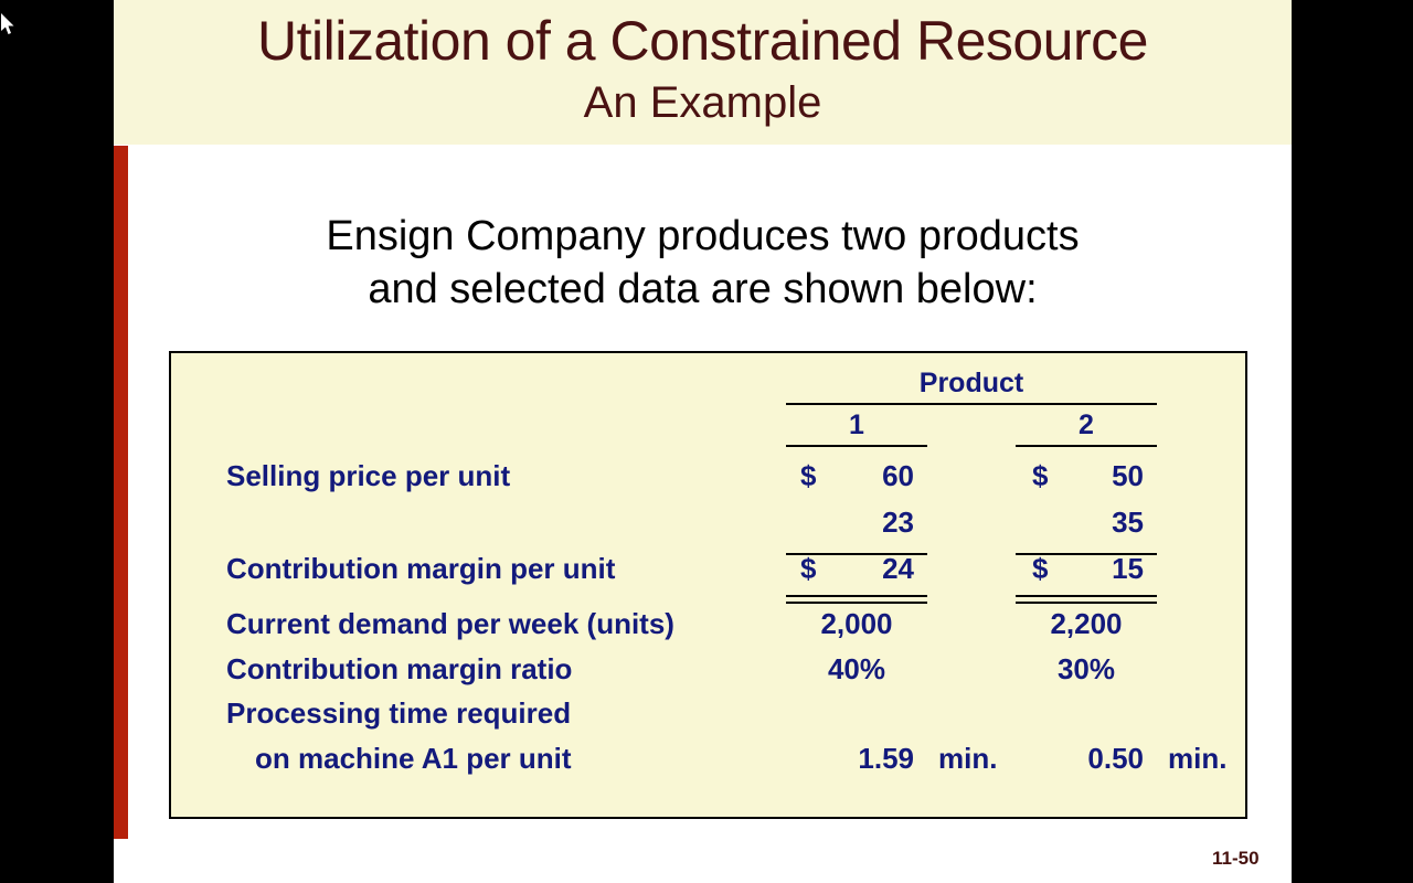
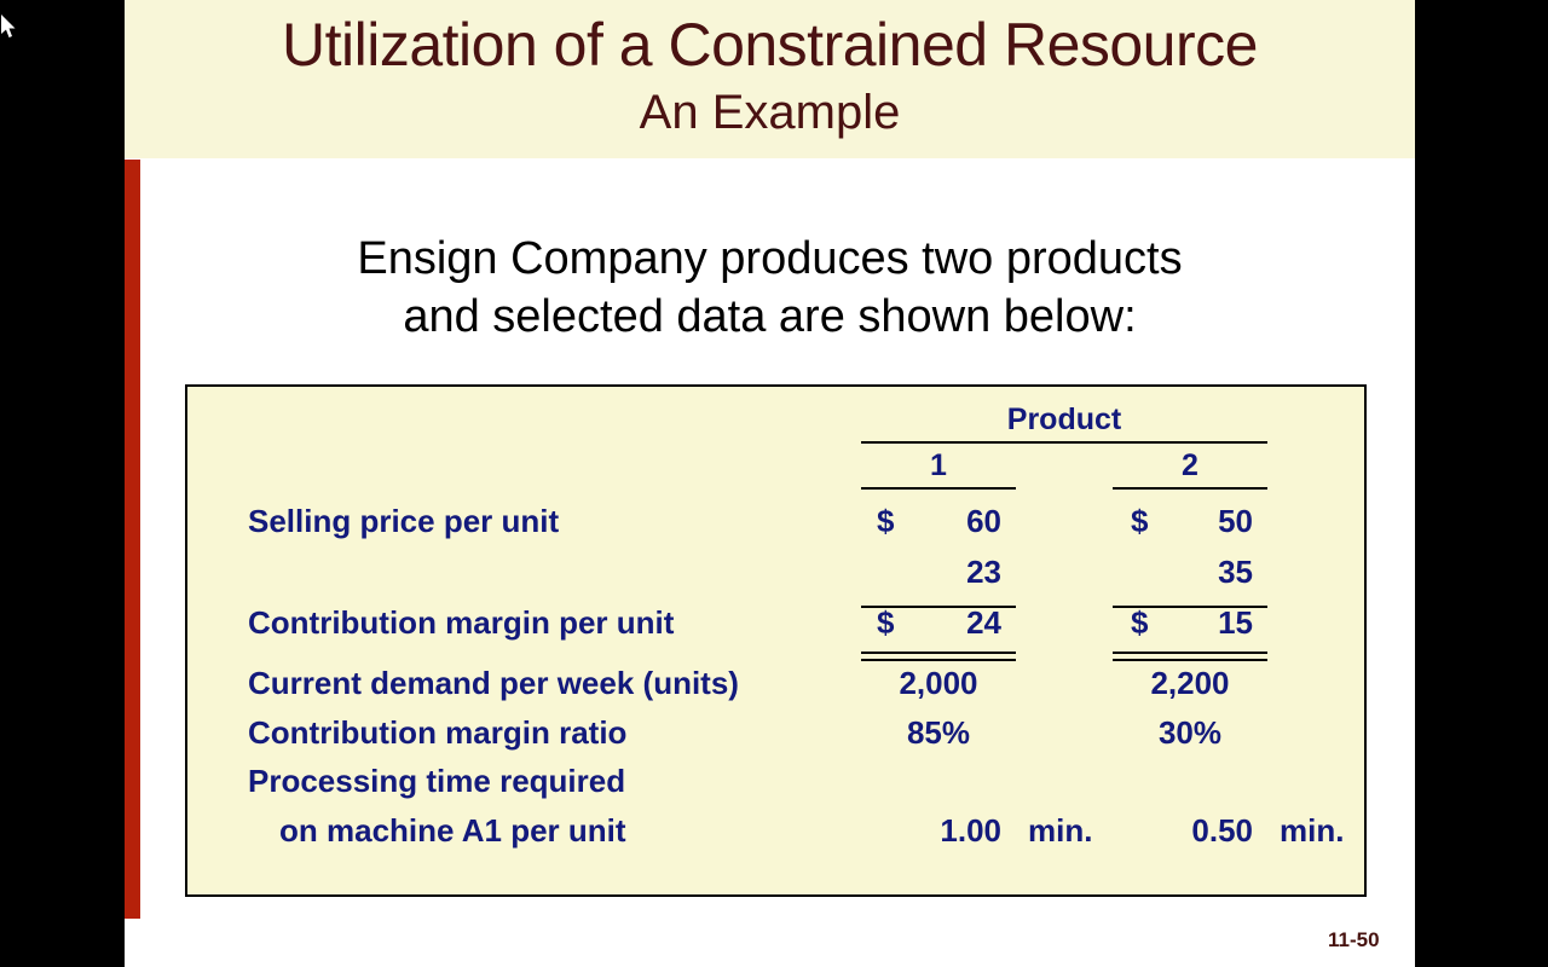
  Utilization of a Constrained Resource
  An Example
  Ensign Company produces two products
  and selected data are shown below:
  Product
  1
  2
  Selling price per unit
  $
  60
  $
  50
  23
  35
  Contribution margin per unit
  $
  24
  $
  15
  Current demand per week (units)
  2,000
  2,200
  Contribution margin ratio
- 40%
+ 85%
  30%
  Processing time required
  on machine A1 per unit
- 1.59
+ 1.00
  min.
  0.50
  min.
  11-50
